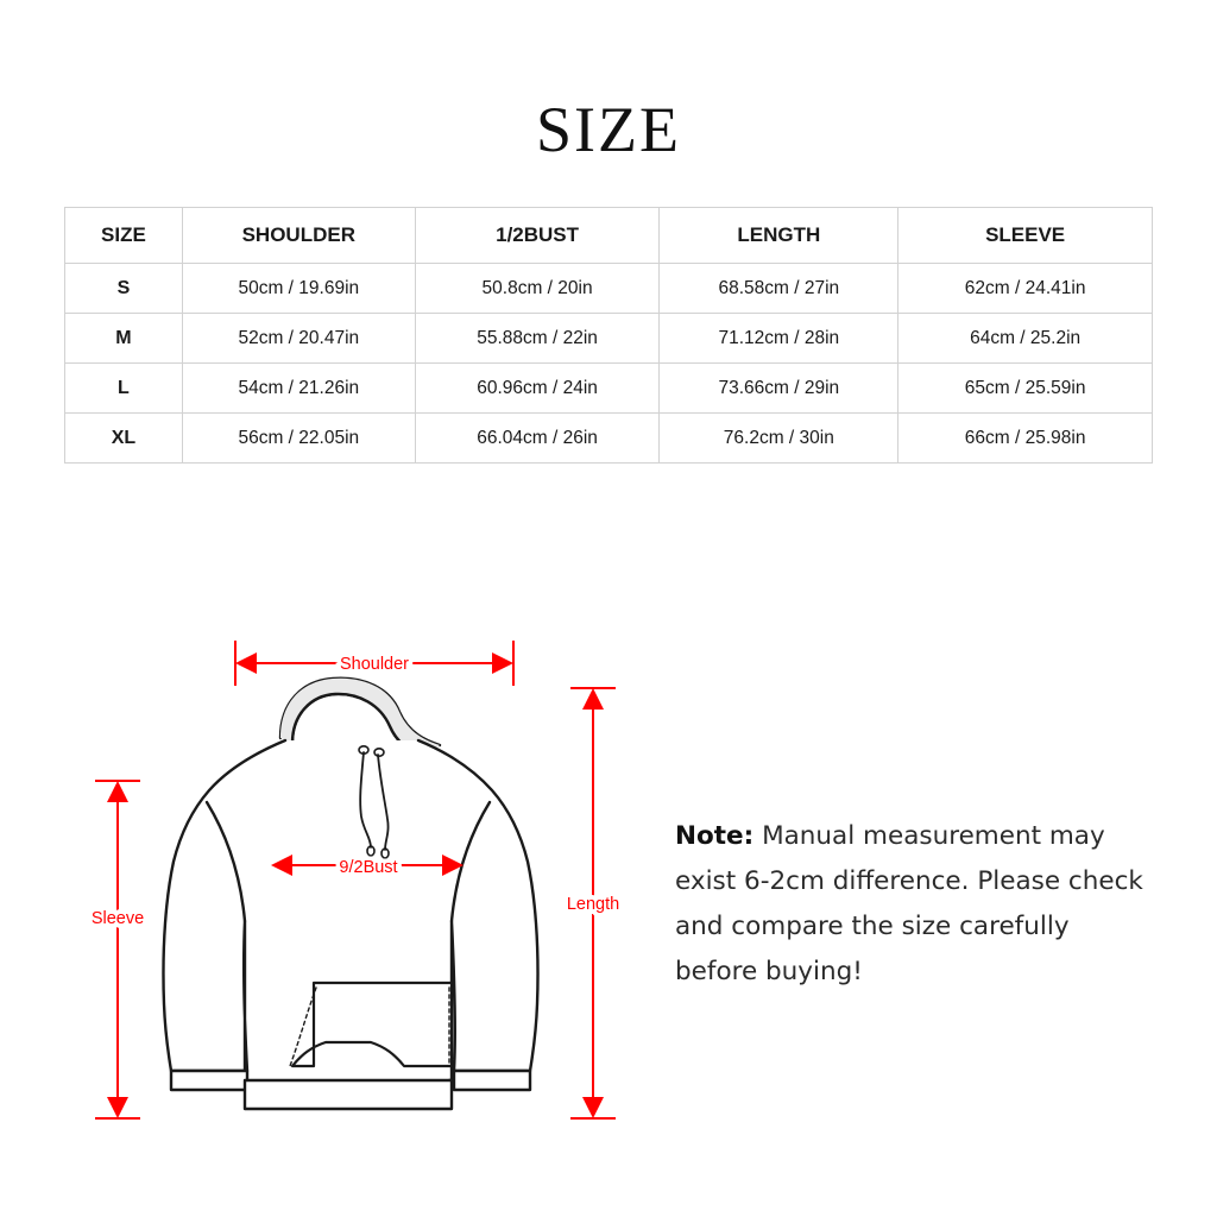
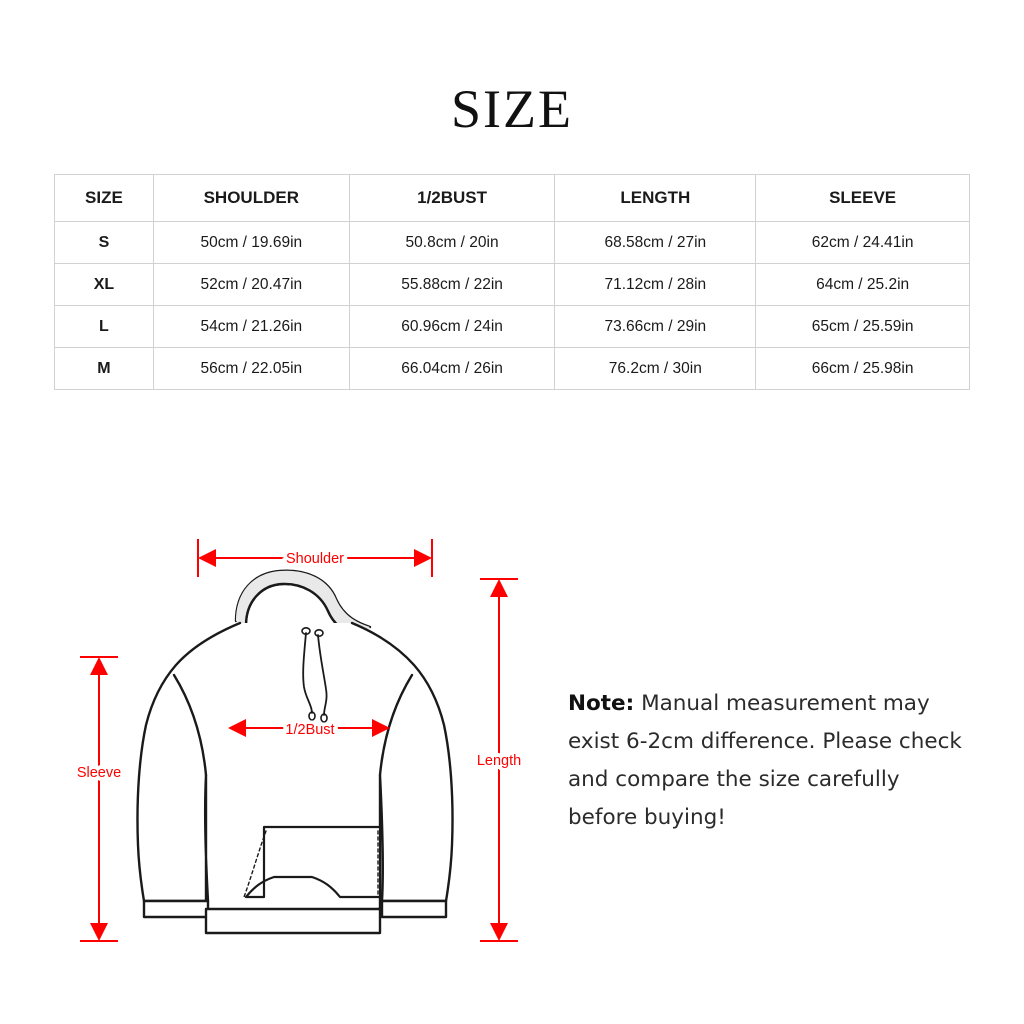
  SIZE
  SIZE	SHOULDER	1/2BUST	LENGTH	SLEEVE
  S	50cm / 19.69in	50.8cm / 20in	68.58cm / 27in	62cm / 24.41in
- M	52cm / 20.47in	55.88cm / 22in	71.12cm / 28in	64cm / 25.2in
+ XL	52cm / 20.47in	55.88cm / 22in	71.12cm / 28in	64cm / 25.2in
  L	54cm / 21.26in	60.96cm / 24in	73.66cm / 29in	65cm / 25.59in
- XL	56cm / 22.05in	66.04cm / 26in	76.2cm / 30in	66cm / 25.98in
+ M	56cm / 22.05in	66.04cm / 26in	76.2cm / 30in	66cm / 25.98in
  Shoulder
- 9/2Bust
+ 1/2Bust
  Length
  Sleeve
  Note: Manual measurement may exist 6-2cm difference. Please check and compare the size carefully before buying!
